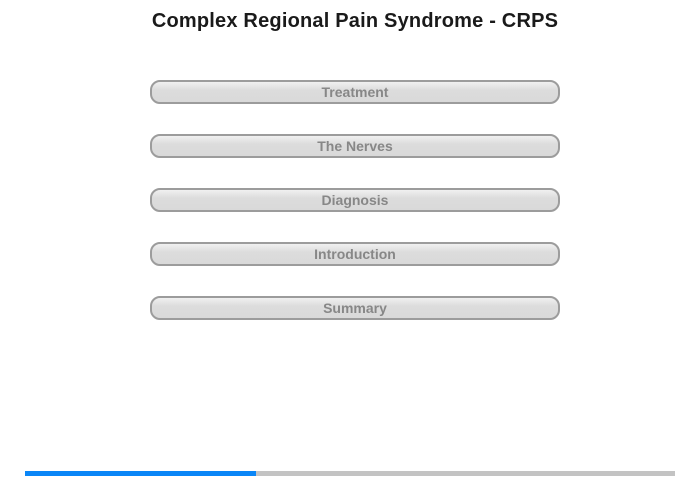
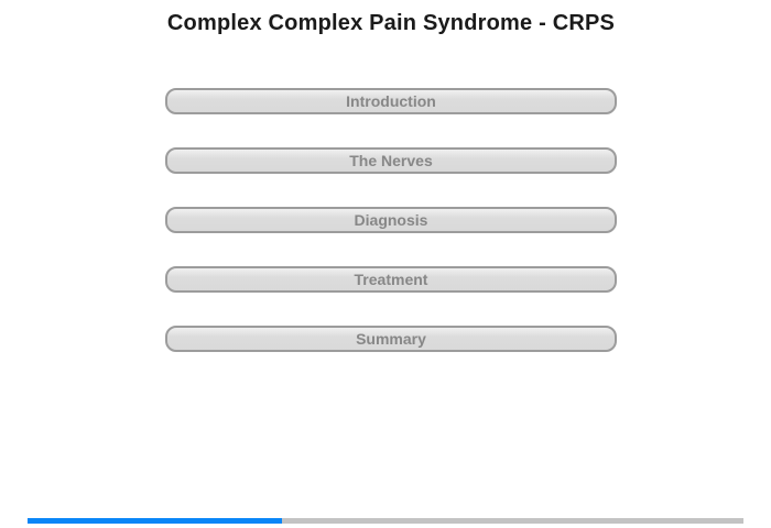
- Complex Regional Pain Syndrome - CRPS
+ Complex Complex Pain Syndrome - CRPS
- Treatment
+ Introduction
  The Nerves
  Diagnosis
- Introduction
+ Treatment
  Summary
